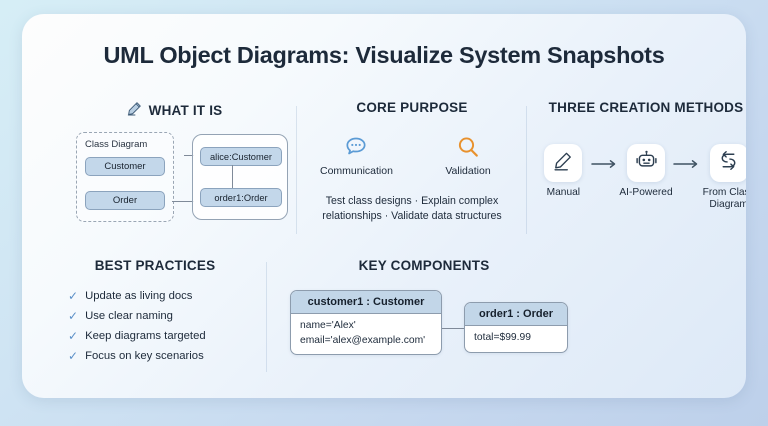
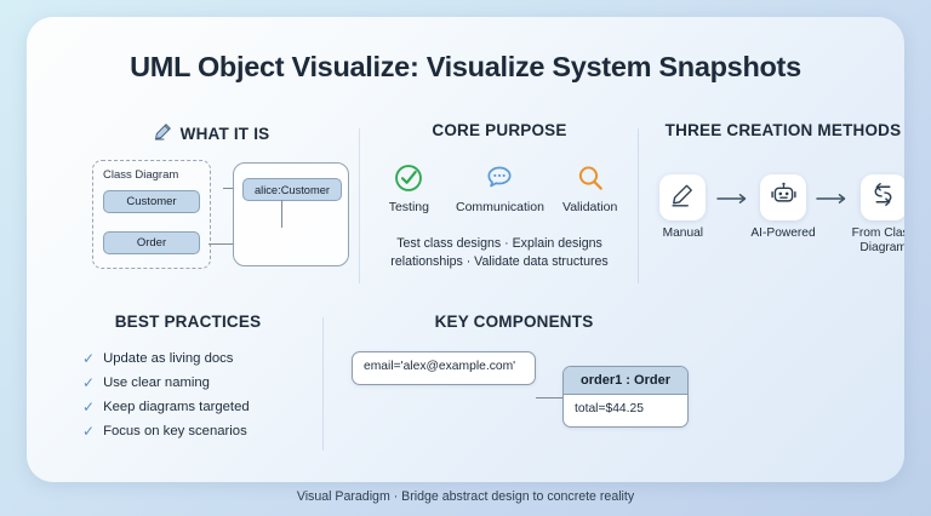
- UML Object Diagrams: Visualize System Snapshots
+ UML Object Visualize: Visualize System Snapshots
  WHAT IT IS
  Class Diagram
  Customer
  Order
  alice:Customer
- order1:Order
  CORE PURPOSE
+ Testing
  Communication
  Validation
- Test class designs · Explain complex relationships · Validate data structures
+ Test class designs · Explain designs relationships · Validate data structures
  THREE CREATION METHODS
  Manual
  AI-Powered
  From Cla Diagram
  BEST PRACTICES
  ✓
  Update as living docs
  ✓
  Use clear naming
  ✓
  Keep diagrams targeted
  ✓
  Focus on key scenarios
  KEY COMPONENTS
- customer1 : Customer
- name='Alex'
  email='alex@example.com'
  order1 : Order
- total=$99.99
+ total=$44.25
+ Visual Paradigm · Bridge abstract design to concrete reality
